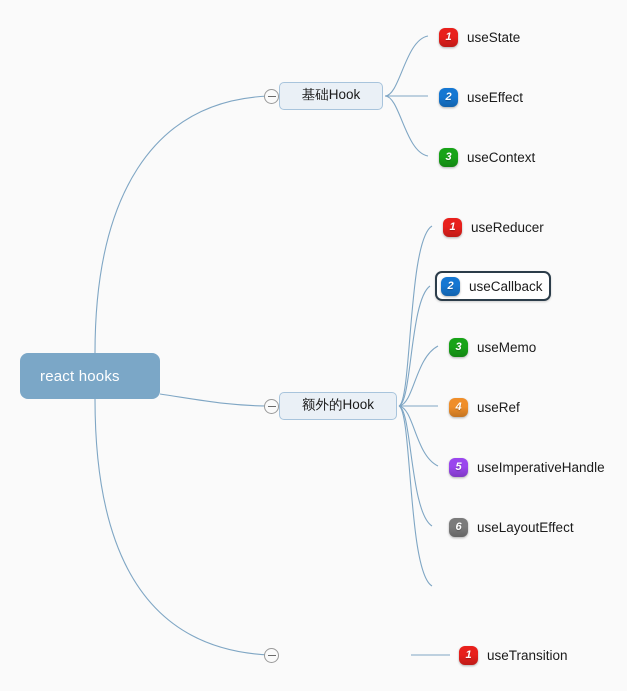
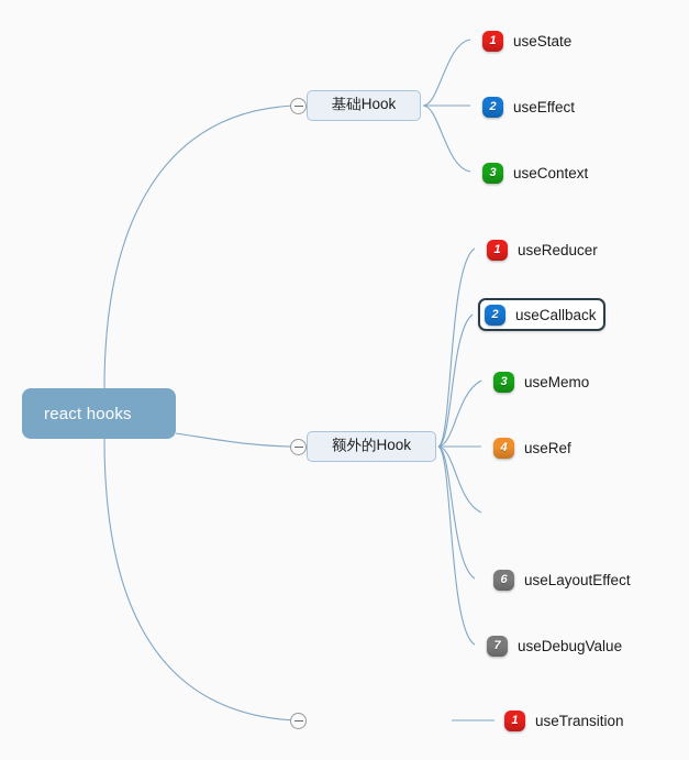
  react hooks
  基础Hook
  1
  useState
  2
  useEffect
  3
  useContext
  额外的Hook
  1
  useReducer
  2
  useCallback
  3
  useMemo
  4
  useRef
- 5
- useImperativeHandle
  6
  useLayoutEffect
+ 7
+ useDebugValue
  1
  useTransition
